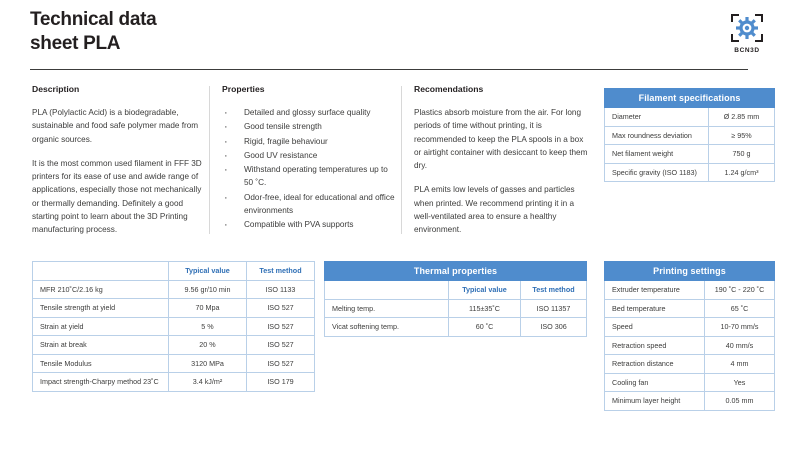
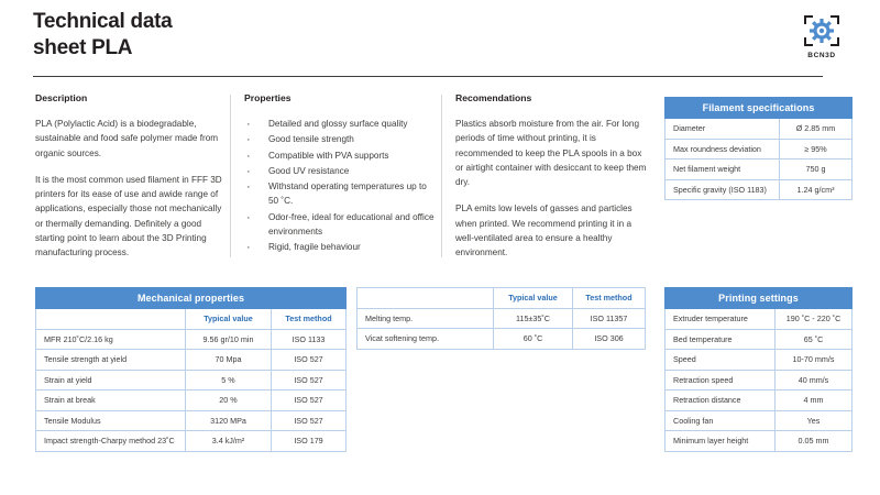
  Technical data
  sheet PLA
  Description
  PLA (Polylactic Acid) is a biodegradable, sustainable and food safe polymer made from organic sources.
  It is the most common used filament in FFF 3D printers for its ease of use and awide range of applications, especially those not mechanically or thermally demanding. Definitely a good starting point to learn about the 3D Printing manufacturing process.
  Properties
  Detailed and glossy surface quality
  Good tensile strength
- Rigid, fragile behaviour
+ Compatible with PVA supports
  Good UV resistance
  Withstand operating temperatures up to 50 ˚C.
  Odor-free, ideal for educational and office environments
- Compatible with PVA supports
+ Rigid, fragile behaviour
  Recomendations
  Plastics absorb moisture from the air. For long periods of time without printing, it is recommended to keep the PLA spools in a box or airtight container with desiccant to keep them dry.
  PLA emits low levels of gasses and particles when printed. We recommend printing it in a well-ventilated area to ensure a healthy environment.
  Filament specifications
  Diameter	Ø 2.85 mm
  Max roundness deviation	≥ 95%
  Net filament weight	750 g
  Specific gravity (ISO 1183)	1.24 g/cm³
+ Mechanical properties
  	Typical value	Test method
  MFR 210˚C/2.16 kg	9.56 gr/10 min	ISO 1133
  Tensile strength at yield	70 Mpa	ISO 527
  Strain at yield	5 %	ISO 527
  Strain at break	20 %	ISO 527
  Tensile Modulus	3120 MPa	ISO 527
  Impact strength-Charpy method 23˚C	3.4 kJ/m²	ISO 179
- Thermal properties
  	Typical value	Test method
  Melting temp.	115±35˚C	ISO 11357
  Vicat softening temp.	60 ˚C	ISO 306
  Printing settings
  Extruder temperature	190 ˚C - 220 ˚C
  Bed temperature	65 ˚C
  Speed	10-70 mm/s
  Retraction speed	40 mm/s
  Retraction distance	4 mm
  Cooling fan	Yes
  Minimum layer height	0.05 mm
